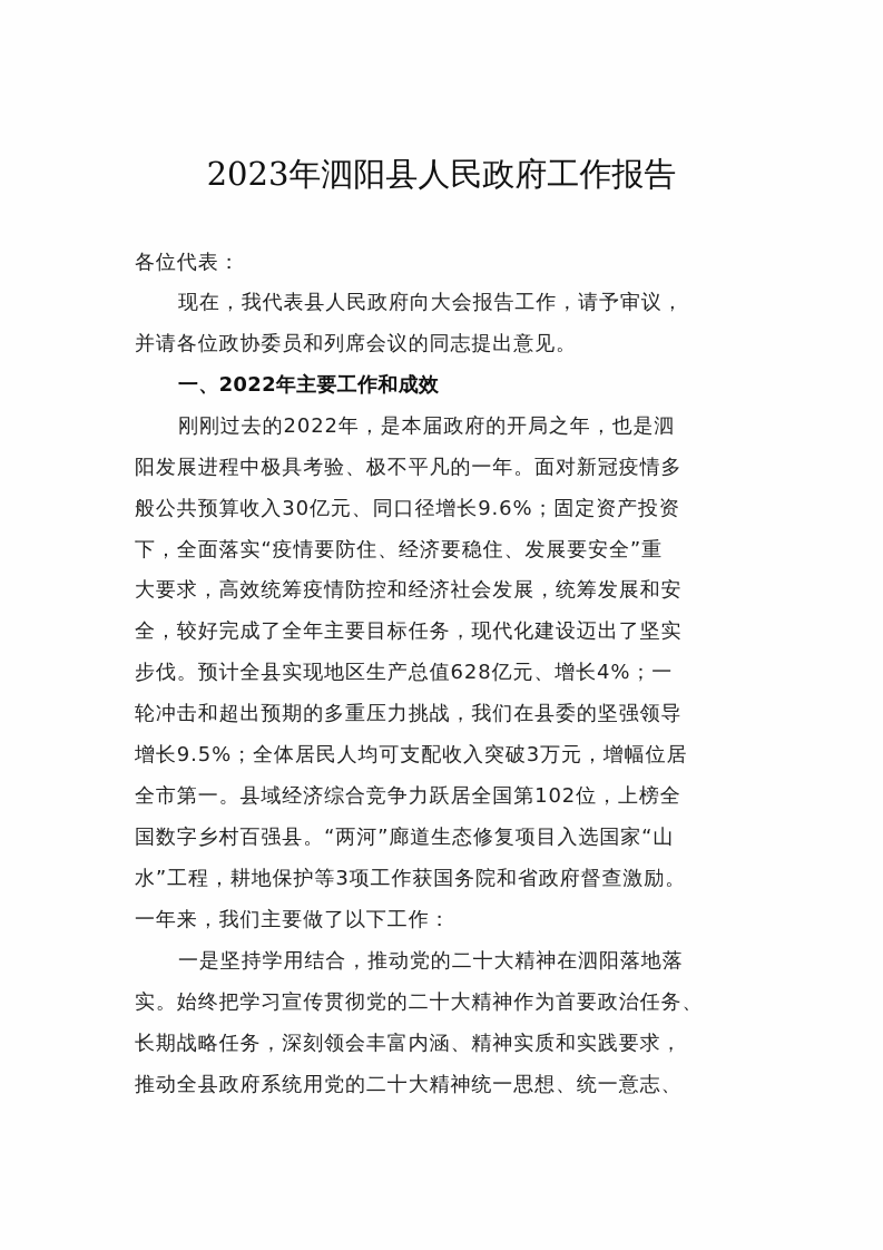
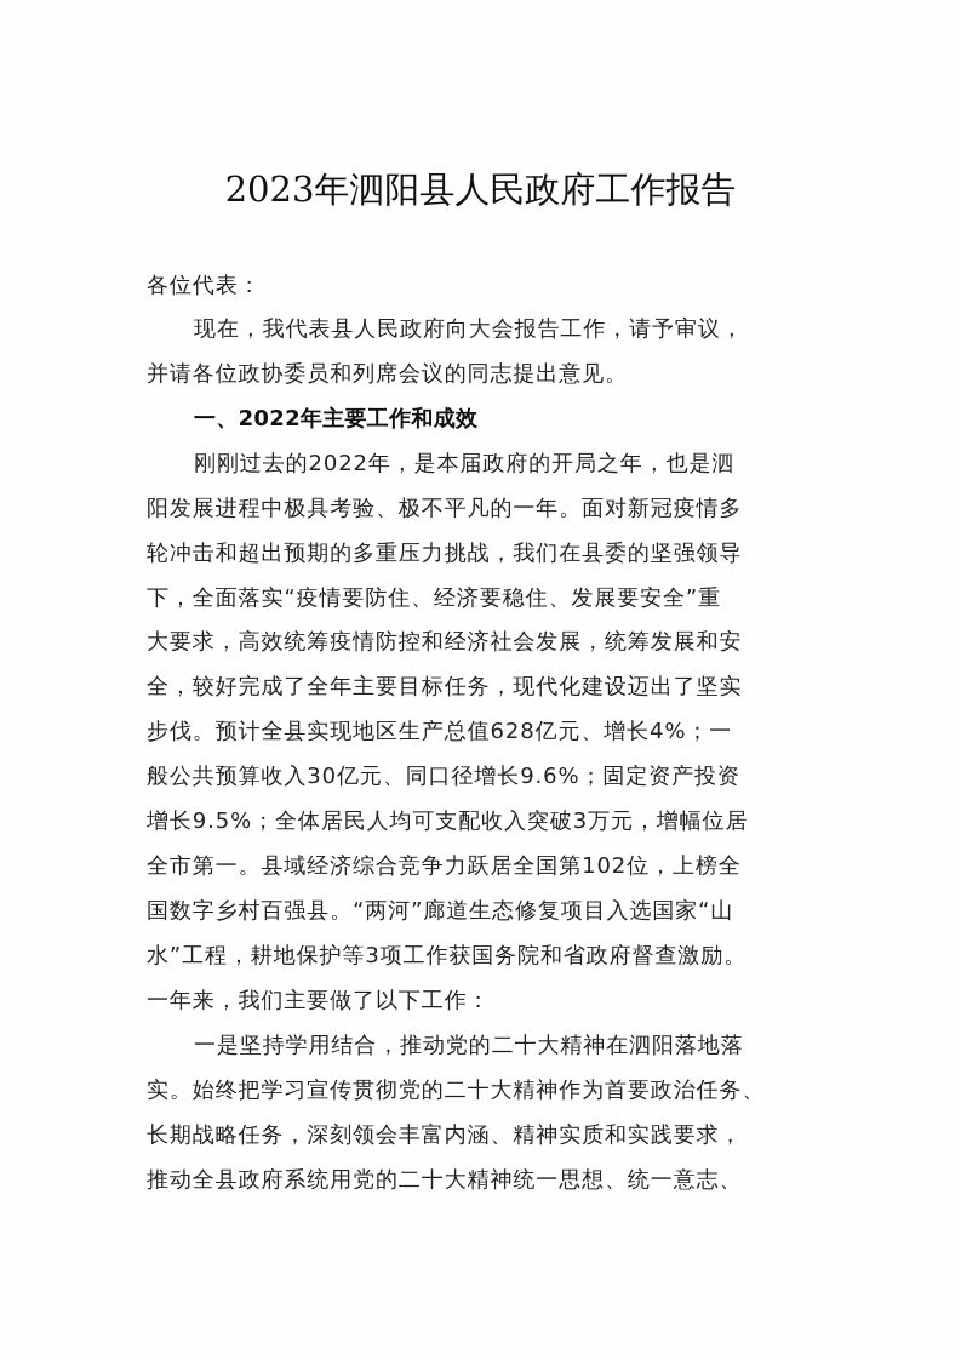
  2023年泗阳县人民政府工作报告
  各位代表：
  现在，我代表县人民政府向大会报告工作，请予审议，
  并请各位政协委员和列席会议的同志提出意见。
  一、2022年主要工作和成效
  刚刚过去的2022年，是本届政府的开局之年，也是泗
  阳发展进程中极具考验、极不平凡的一年。面对新冠疫情多
- 般公共预算收入30亿元、同口径增长9.6%；固定资产投资
+ 轮冲击和超出预期的多重压力挑战，我们在县委的坚强领导
  下，全面落实“疫情要防住、经济要稳住、发展要安全”重
  大要求，高效统筹疫情防控和经济社会发展，统筹发展和安
  全，较好完成了全年主要目标任务，现代化建设迈出了坚实
  步伐。预计全县实现地区生产总值628亿元、增长4%；一
- 轮冲击和超出预期的多重压力挑战，我们在县委的坚强领导
+ 般公共预算收入30亿元、同口径增长9.6%；固定资产投资
  增长9.5%；全体居民人均可支配收入突破3万元，增幅位居
  全市第一。县域经济综合竞争力跃居全国第102位，上榜全
  国数字乡村百强县。“两河”廊道生态修复项目入选国家“山
  水”工程，耕地保护等3项工作获国务院和省政府督查激励。
  一年来，我们主要做了以下工作：
  一是坚持学用结合，推动党的二十大精神在泗阳落地落
  实。始终把学习宣传贯彻党的二十大精神作为首要政治任务、
  长期战略任务，深刻领会丰富内涵、精神实质和实践要求，
  推动全县政府系统用党的二十大精神统一思想、统一意志、
